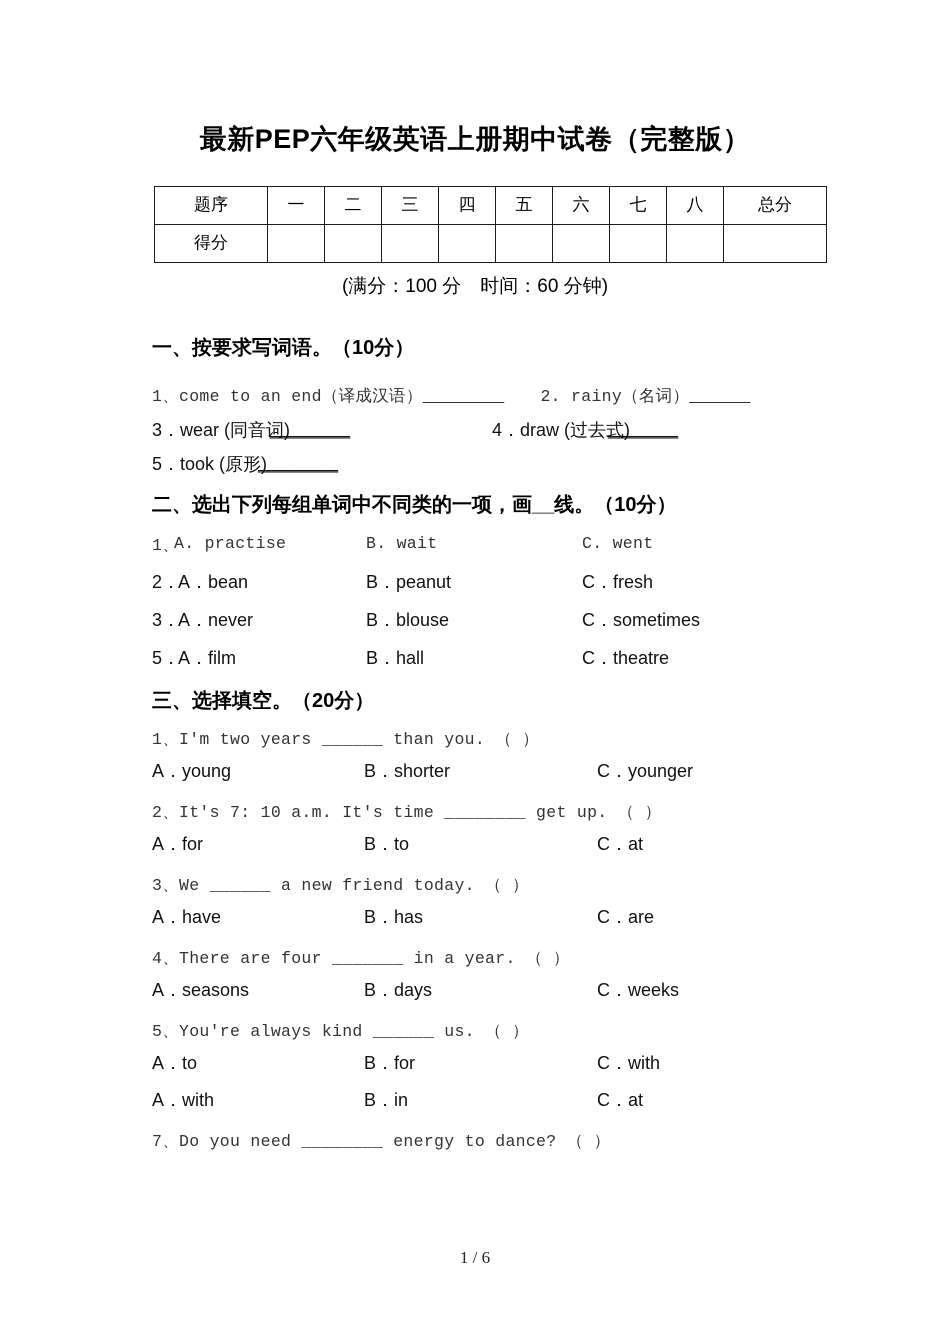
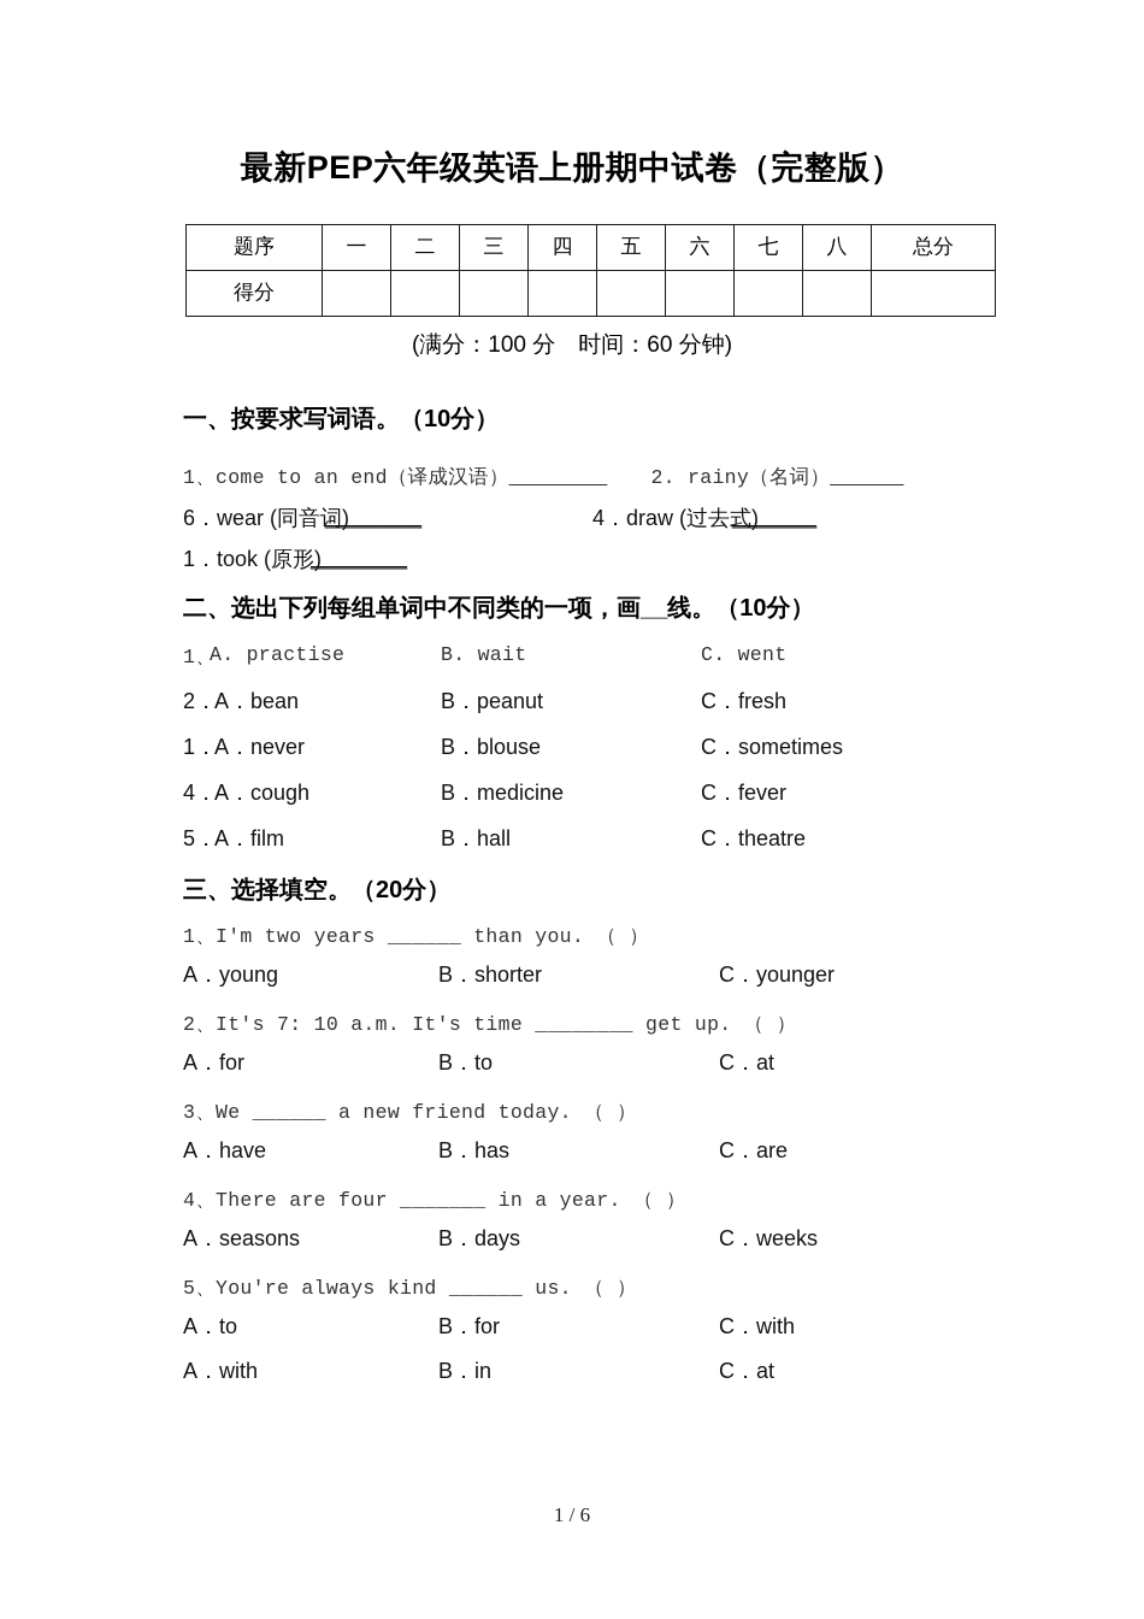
  最新PEP六年级英语上册期中试卷（完整版）
  题序	一	二	三	四	五	六	七	八	总分
  得分
  (满分：100 分 时间：60 分钟)
  一、按要求写词语。（10分）
  1、come to an end（译成汉语）________ 2. rainy（名词）______
- 3．wear (同音词)
+ 6．wear (同音词)
  ________
  4．draw (过去式)
  _______
- 5．took (原形)
+ 1．took (原形)
  ________
  二、选出下列每组单词中不同类的一项，画__线。（10分）
  1、
  A. practise
  B. wait
  C. went
  2．
  A．bean
  B．peanut
  C．fresh
- 3．
+ 1．
  A．never
  B．blouse
  C．sometimes
+ 4．
+ A．cough
+ B．medicine
+ C．fever
  5．
  A．film
  B．hall
  C．theatre
  三、选择填空。（20分）
  1、I'm two years ______ than you. （ ）
  A．young
  B．shorter
  C．younger
  2、It's 7: 10 a.m. It's time ________ get up. （ ）
  A．for
  B．to
  C．at
  3、We ______ a new friend today. （ ）
  A．have
  B．has
  C．are
  4、There are four _______ in a year. （ ）
  A．seasons
  B．days
  C．weeks
  5、You're always kind ______ us. （ ）
  A．to
  B．for
  C．with
  A．with
  B．in
  C．at
- 7、Do you need ________ energy to dance? （ ）
  1 / 6
